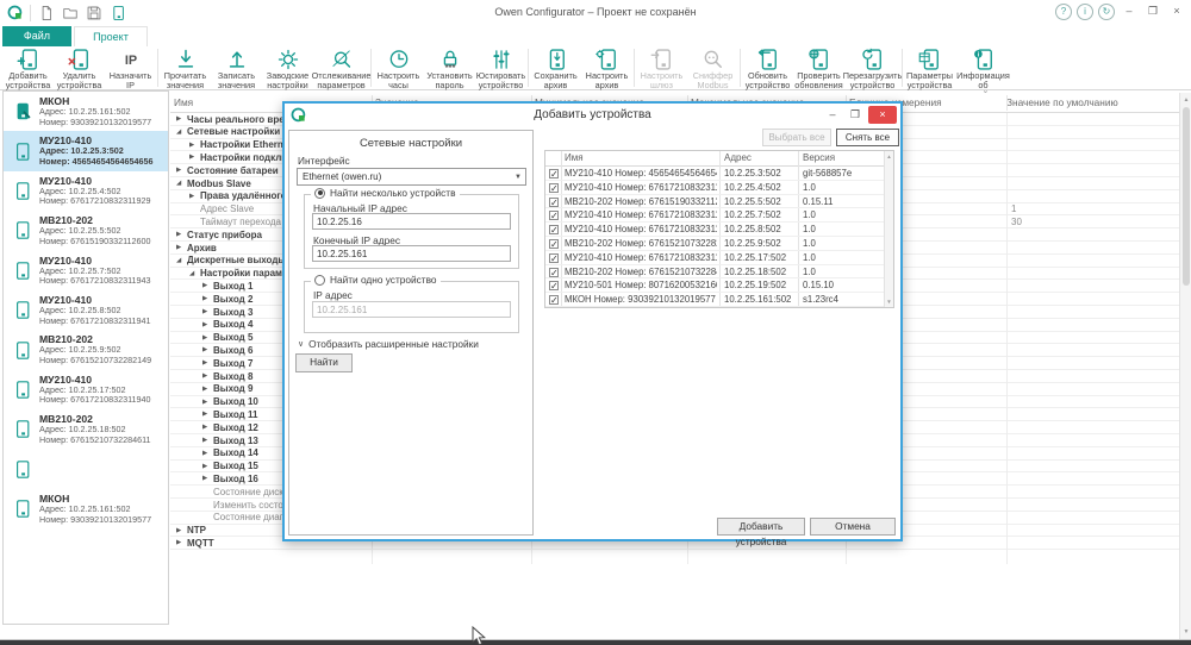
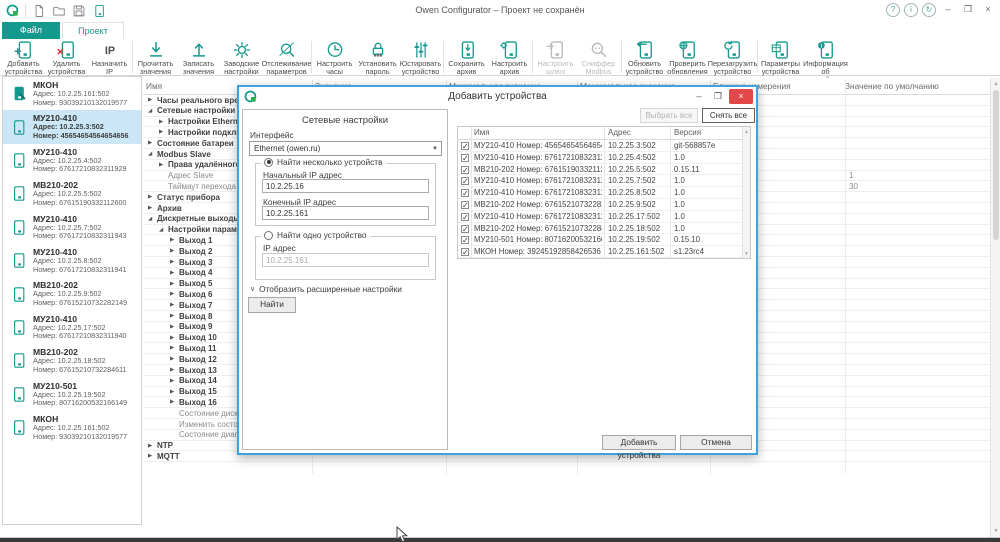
  Owen Configurator – Проект не сохранён
  ?
  i
  ↻
  –
  ❐
  ×
  Файл
  Проект
  Добавить
  устройства
  Удалить
  устройства
  IP
  Назначить IP
  Прочитать
  значения
  Записать
  значения
  Заводские
  настройки
  Отслеживание
  параметров
  Настроить
  часы
  ***
  Установить
  пароль
  Юстировать
  устройство
  Сохранить
  архив
  Настроить
  архив
  Настроить
  шлюз
  Сниффер
  Modbus
  Обновить
  устройство
  Проверить
  обновления
  Перезагрузить
  устройство
  Параметры
  устройства
  Информация об
  МКОН
  Адрес: 10.2.25.161:502
  Номер: 93039210132019577
  МУ210-410
  Адрес: 10.2.25.3:502
  Номер: 45654654564654656
  МУ210-410
  Адрес: 10.2.25.4:502
  Номер: 67617210832311929
  МВ210-202
  Адрес: 10.2.25.5:502
  Номер: 67615190332112600
  МУ210-410
  Адрес: 10.2.25.7:502
  Номер: 67617210832311943
  МУ210-410
  Адрес: 10.2.25.8:502
  Номер: 67617210832311941
  МВ210-202
  Адрес: 10.2.25.9:502
  Номер: 67615210732282149
  МУ210-410
  Адрес: 10.2.25.17:502
  Номер: 67617210832311940
  МВ210-202
  Адрес: 10.2.25.18:502
  Номер: 67615210732284611
+ МУ210-501
+ Адрес: 10.2.25.19:502
+ Номер: 80716200532166149
  МКОН
  Адрес: 10.2.25.161:502
  Номер: 93039210132019577
  Имя
  Значение по умолчанию
  Часы реального вр
  Сетевые настройки
  Настройки Ethern
  Настройки подкл
  Состояние батареи
  Modbus Slave
  Адрес Slave
  1
  30
  Статус прибора
  Архив
  Дискретные выход
  Настройки парам
  Выход 1
  Выход 2
  Выход 3
  Выход 4
  Выход 5
  Выход 6
  Выход 7
  Выход 8
  Выход 9
  Выход 10
  Выход 11
  Выход 12
  Выход 13
  Выход 14
  Выход 15
  Выход 16
  NTP
  MQTT
  Добавить устройства
  –
  ❐
  ×
  Сетевые настройки
  Интерфейс
  Ethernet (owen.ru)
  Найти несколько устройств
  Начальный IP адрес
  10.2.25.16
  Конечный IP адрес
  10.2.25.161
  Найти одно устройство
  IP адрес
  10.2.25.161
  Отобразить расширенные настройки
  Найти
  Выбрать все
  Снять все
  Имя
  Адрес
  Версия
  ✓
  МУ210-410 Номер: 4565465456465
  10.2.25.3:502
  git-568857e
  ✓
  МУ210-410 Номер: 6761721083231
  10.2.25.4:502
  1.0
  ✓
  МВ210-202 Номер: 6761519033211
  10.2.25.5:502
  0.15.11
  ✓
  МУ210-410 Номер: 6761721083231
  10.2.25.7:502
  1.0
  ✓
  МУ210-410 Номер: 6761721083231
  10.2.25.8:502
  1.0
  ✓
  МВ210-202 Номер: 6761521073228
  10.2.25.9:502
  1.0
  ✓
  МУ210-410 Номер: 6761721083231
  10.2.25.17:502
  1.0
  ✓
  МВ210-202 Номер: 6761521073228
  10.2.25.18:502
  1.0
  ✓
  МУ210-501 Номер: 8071620053216
  10.2.25.19:502
  0.15.10
  ✓
- МКОН Номер: 93039210132019577
+ МКОН Номер: 39245192858426536
  10.2.25.161:502
  s1.23rc4
  Добавить устройства
  Отмена
